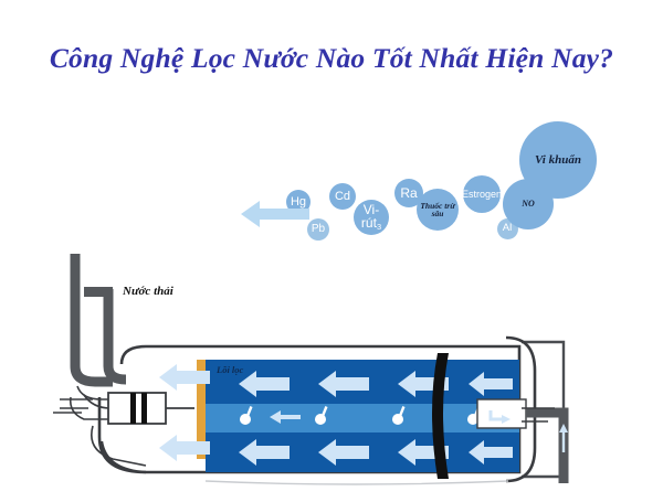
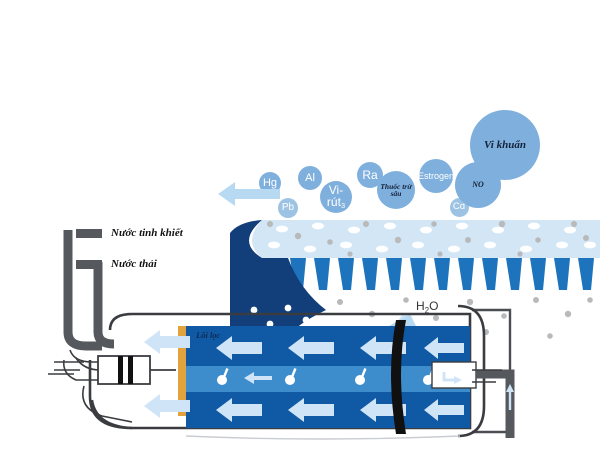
- Công Nghệ Lọc Nước Nào Tốt Nhất Hiện Nay?
  Hg
  Pb
- Cd
+ Al
  Vi-rút3
  Ra
  Thuốc trừ sâu
  Estrogen
- Al
+ Cd
  NO
  Vi khuẩn
+ H2 O
+ Nước tinh khiết
  Nước thải
  Lõi lọc
